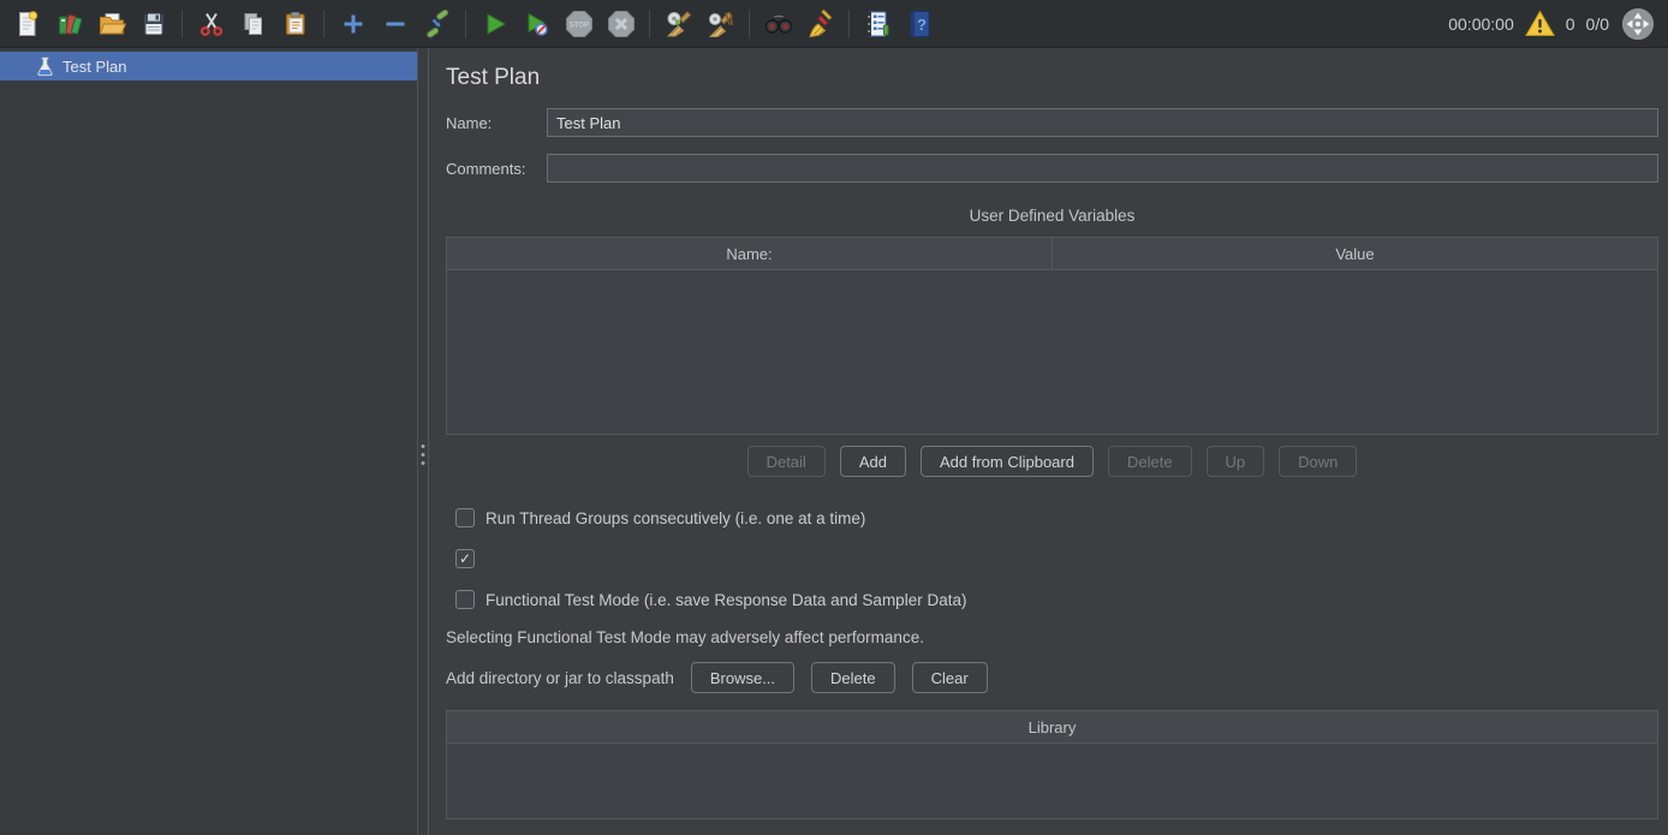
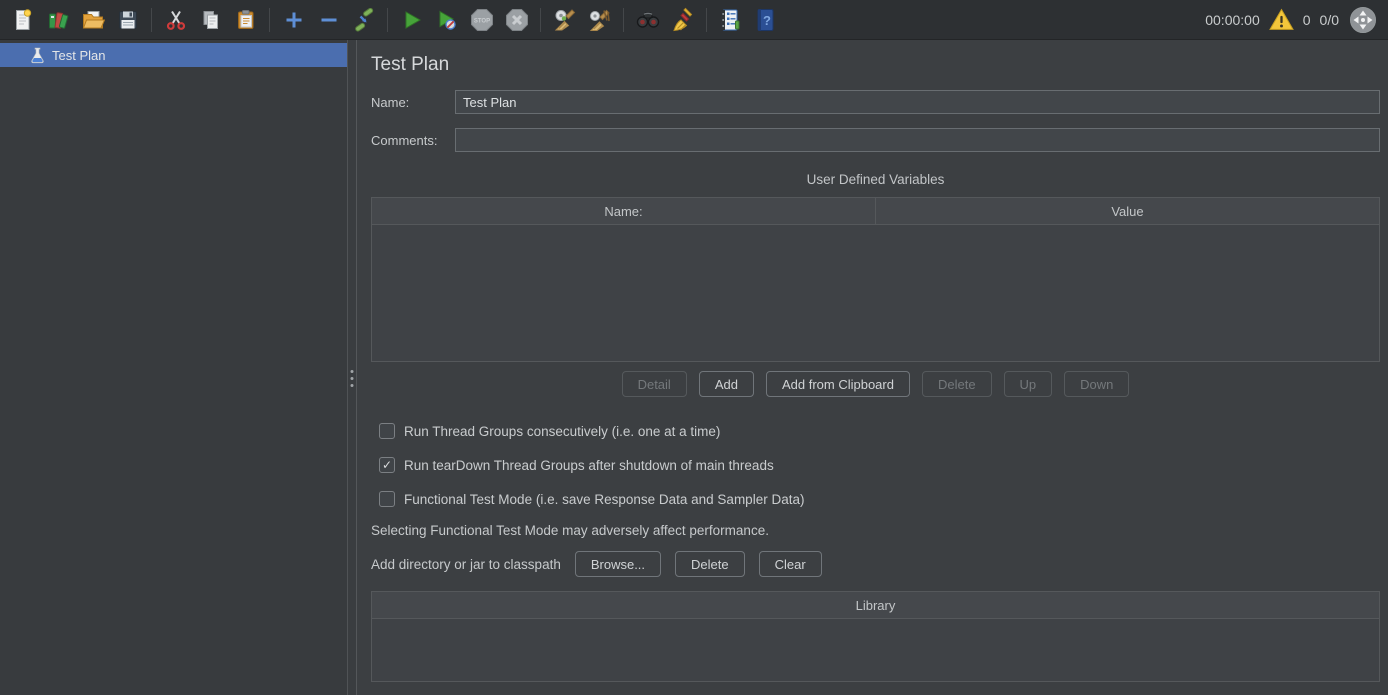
  ?
  00:00:00
  0
  0/0
  Test Plan
  Test Plan
  Name:
  Test Plan
  Comments:
  User Defined Variables
  Name:
  Value
  Detail
  Add
  Add from Clipboard
  Delete
  Up
  Down
  Run Thread Groups consecutively (i.e. one at a time)
+ Run tearDown Thread Groups after shutdown of main threads
  Functional Test Mode (i.e. save Response Data and Sampler Data)
  Selecting Functional Test Mode may adversely affect performance.
  Add directory or jar to classpath
  Browse...
  Delete
  Clear
  Library
